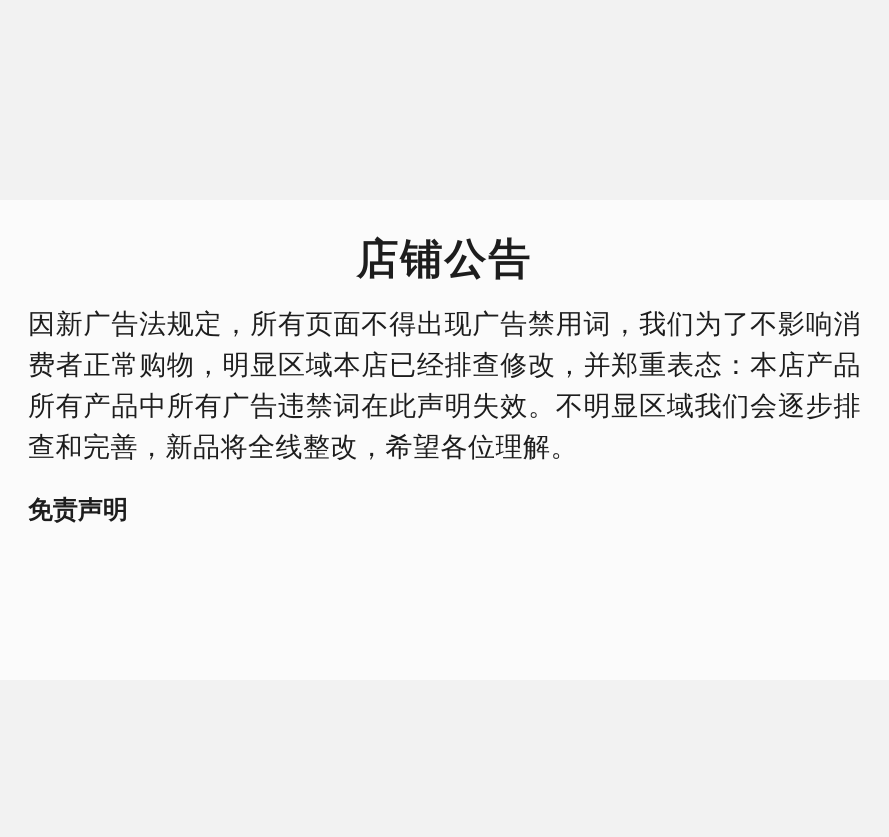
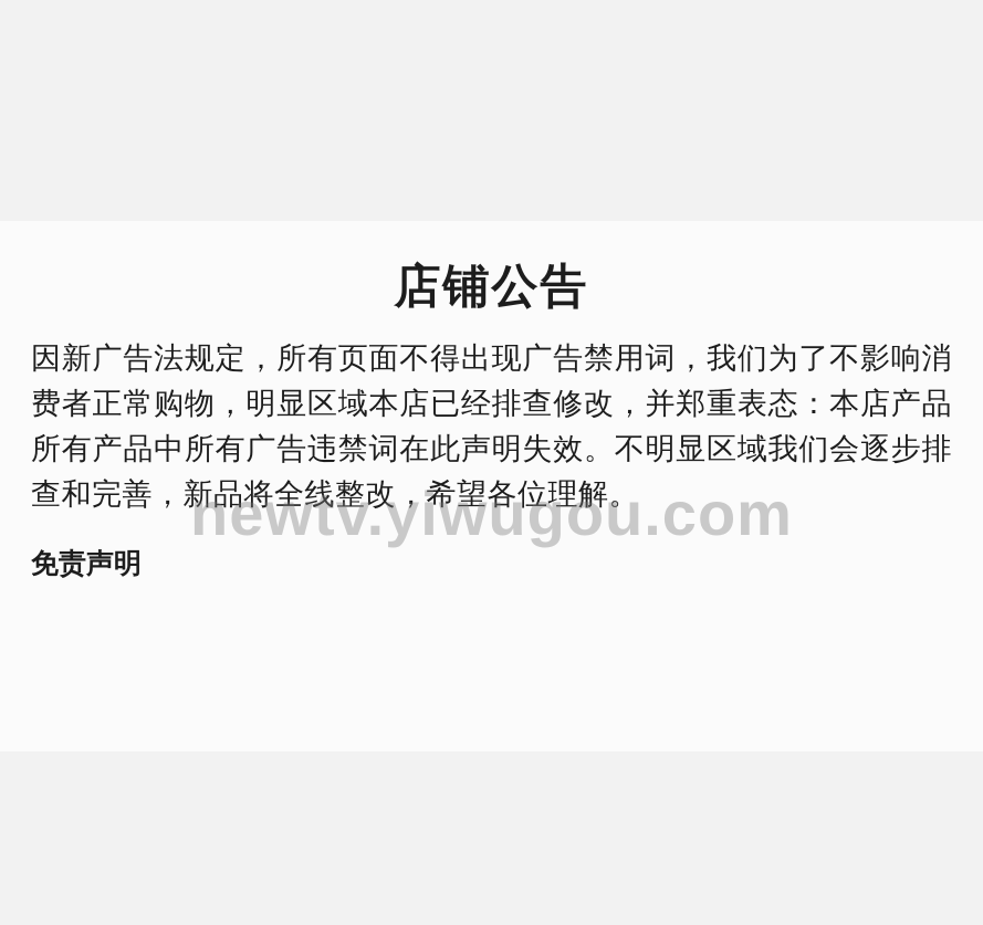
  店铺公告
  因新广告法规定，所有页面不得出现广告禁用词，我们为了不影响消费者正常购物，明显区域本店已经排查修改，并郑重表态：本店产品所有产品中所有广告违禁词在此声明失效。不明显区域我们会逐步排查和完善，新品将全线整改，希望各位理解。
  免责声明
+ newtv.yiwugou.com
